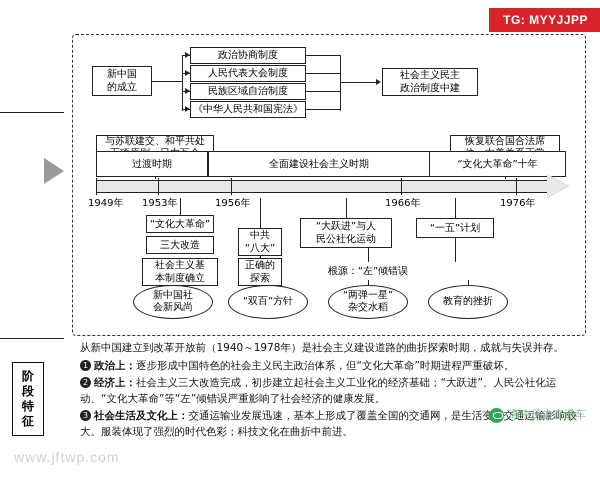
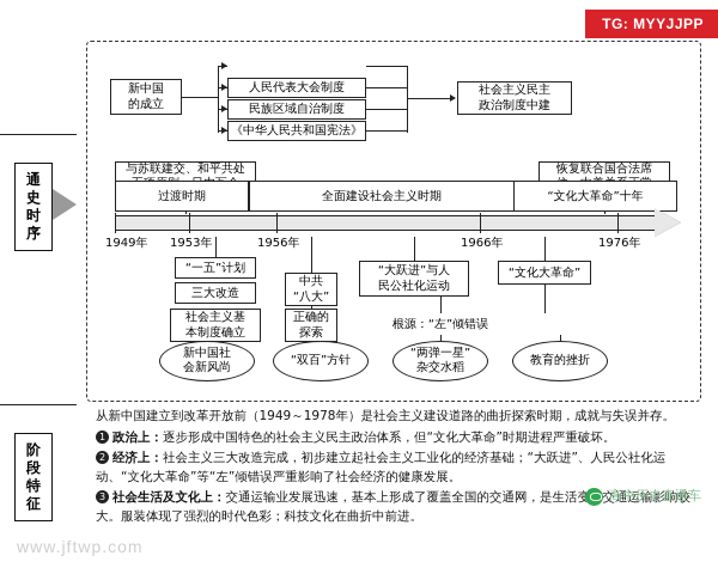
  TG: MYYJJPP
+ 通
+ 史
+ 时
+ 序
  阶
  段
  特
  征
  新中国
  的成立
- 政治协商制度
  人民代表大会制度
  民族区域自治制度
  《中华人民共和国宪法》
  社会主义民主
  政治制度中建
  与苏联建交、和平共处
  恢复联合国合法席
  过渡时期
  全面建设社会主义时期
  “文化大革命”十年
  1949年
  1953年
  1956年
  1966年
  1976年
- “文化大革命”
+ “一五”计划
  三大改造
  社会主义基
  本制度确立
  中共
  “八大”
  正确的
  探索
  “大跃进”与人
  民公社化运动
- “一五”计划
+ “文化大革命”
  根源：“左”倾错误
  新中国社
  会新风尚
  “双百”方针
  “两弹一星”
  杂交水稻
  教育的挫折
- 从新中国建立到改革开放前（1940～1978年）是社会主义建设道路的曲折探索时期，成就与失误并存。
+ 从新中国建立到改革开放前（1949～1978年）是社会主义建设道路的曲折探索时期，成就与失误并存。
  1 政治上：逐步形成中国特色的社会主义民主政治体系，但“文化大革命”时期进程严重破坏。
  2 经济上：社会主义三大改造完成，初步建立起社会主义工业化的经济基础；“大跃进”、人民公社化运动、“文化大革命”等“左”倾错误严重影响了社会经济的健康发展。
  3 社会生活及文化上：交通运输业发展迅速，基本上形成了覆盖全国的交通网，是生活变交通运输影响较大。服装体现了强烈的时代色彩；科技文化在曲折中前进。
  www.jftwp.com
  高中历史直通车
